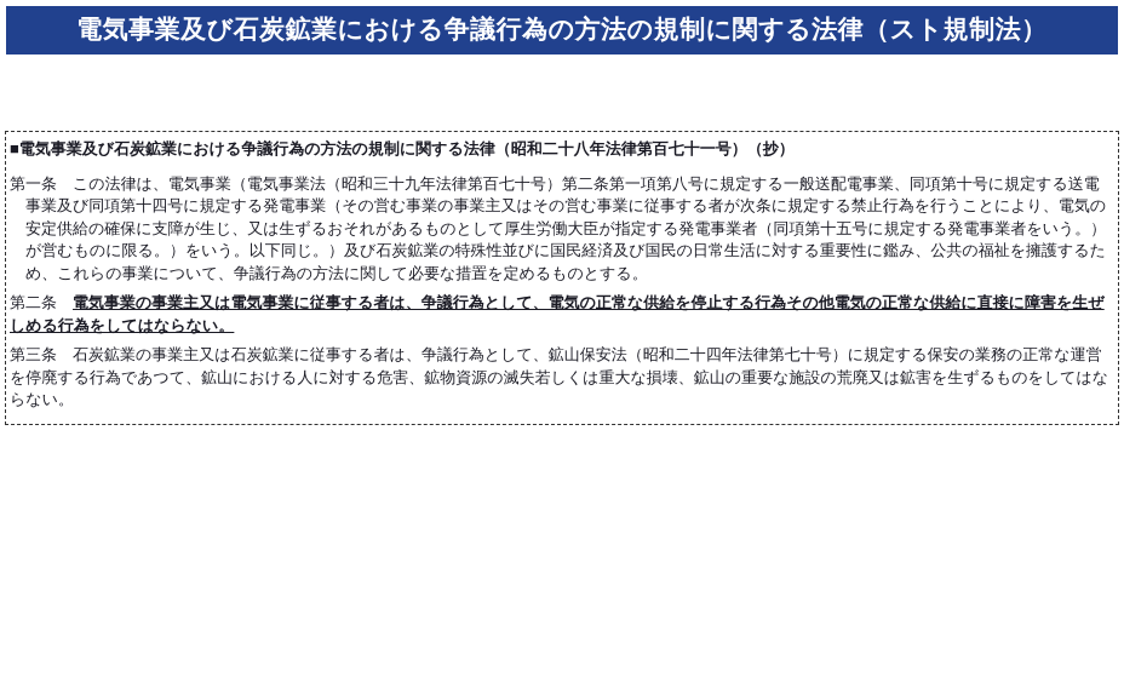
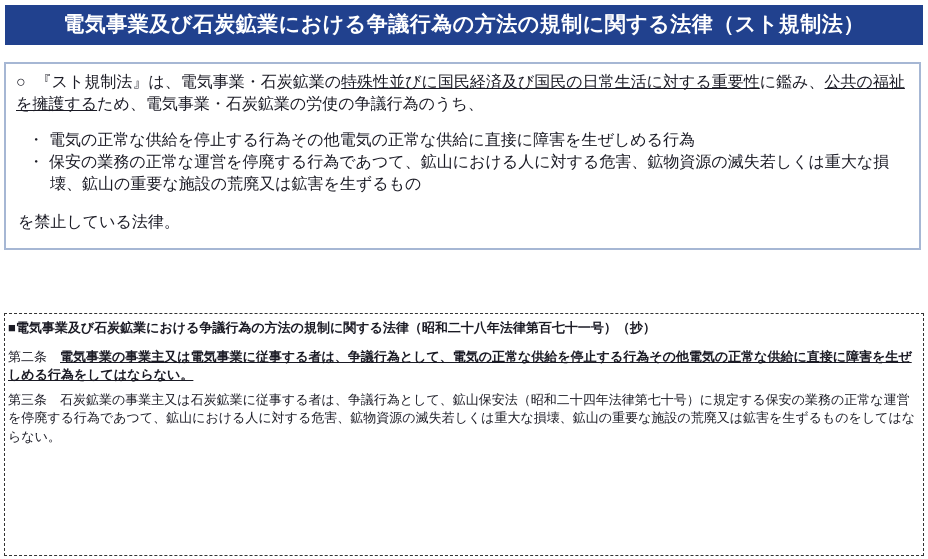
  電気事業及び石炭鉱業における争議行為の方法の規制に関する法律（スト規制法）
+ ○ 『スト規制法』は、電気事業・石炭鉱業の特殊性並びに国民経済及び国民の日常生活に対する重要性に鑑み、公共の福祉を擁護するため、電気事業・石炭鉱業の労使の争議行為のうち、
+ ・ 電気の正常な供給を停止する行為その他電気の正常な供給に直接に障害を生ぜしめる行為
+ ・ 保安の業務の正常な運営を停廃する行為であつて、鉱山における人に対する危害、鉱物資源の滅失若しくは重大な損壊、鉱山の重要な施設の荒廃又は鉱害を生ずるもの
+ を禁止している法律。
  ■電気事業及び石炭鉱業における争議行為の方法の規制に関する法律（昭和二十八年法律第百七十一号）（抄）
- 第一条 この法律は、電気事業（電気事業法（昭和三十九年法律第百七十号）第二条第一項第八号に規定する一般送配電事業、同項第十号に規定する送電事業及び同項第十四号に規定する発電事業（その営む事業の事業主又はその営む事業に従事する者が次条に規定する禁止行為を行うことにより、電気の安定供給の確保に支障が生じ、又は生ずるおそれがあるものとして厚生労働大臣が指定する発電事業者（同項第十五号に規定する発電事業者をいう。）が営むものに限る。）をいう。以下同じ。）及び石炭鉱業の特殊性並びに国民経済及び国民の日常生活に対する重要性に鑑み、公共の福祉を擁護するため、これらの事業について、争議行為の方法に関して必要な措置を定めるものとする。
  第二条 電気事業の事業主又は電気事業に従事する者は、争議行為として、電気の正常な供給を停止する行為その他電気の正常な供給に直接に障害を生ぜしめる行為をしてはならない。
  第三条 石炭鉱業の事業主又は石炭鉱業に従事する者は、争議行為として、鉱山保安法（昭和二十四年法律第七十号）に規定する保安の業務の正常な運営を停廃する行為であつて、鉱山における人に対する危害、鉱物資源の滅失若しくは重大な損壊、鉱山の重要な施設の荒廃又は鉱害を生ずるものをしてはならない。
